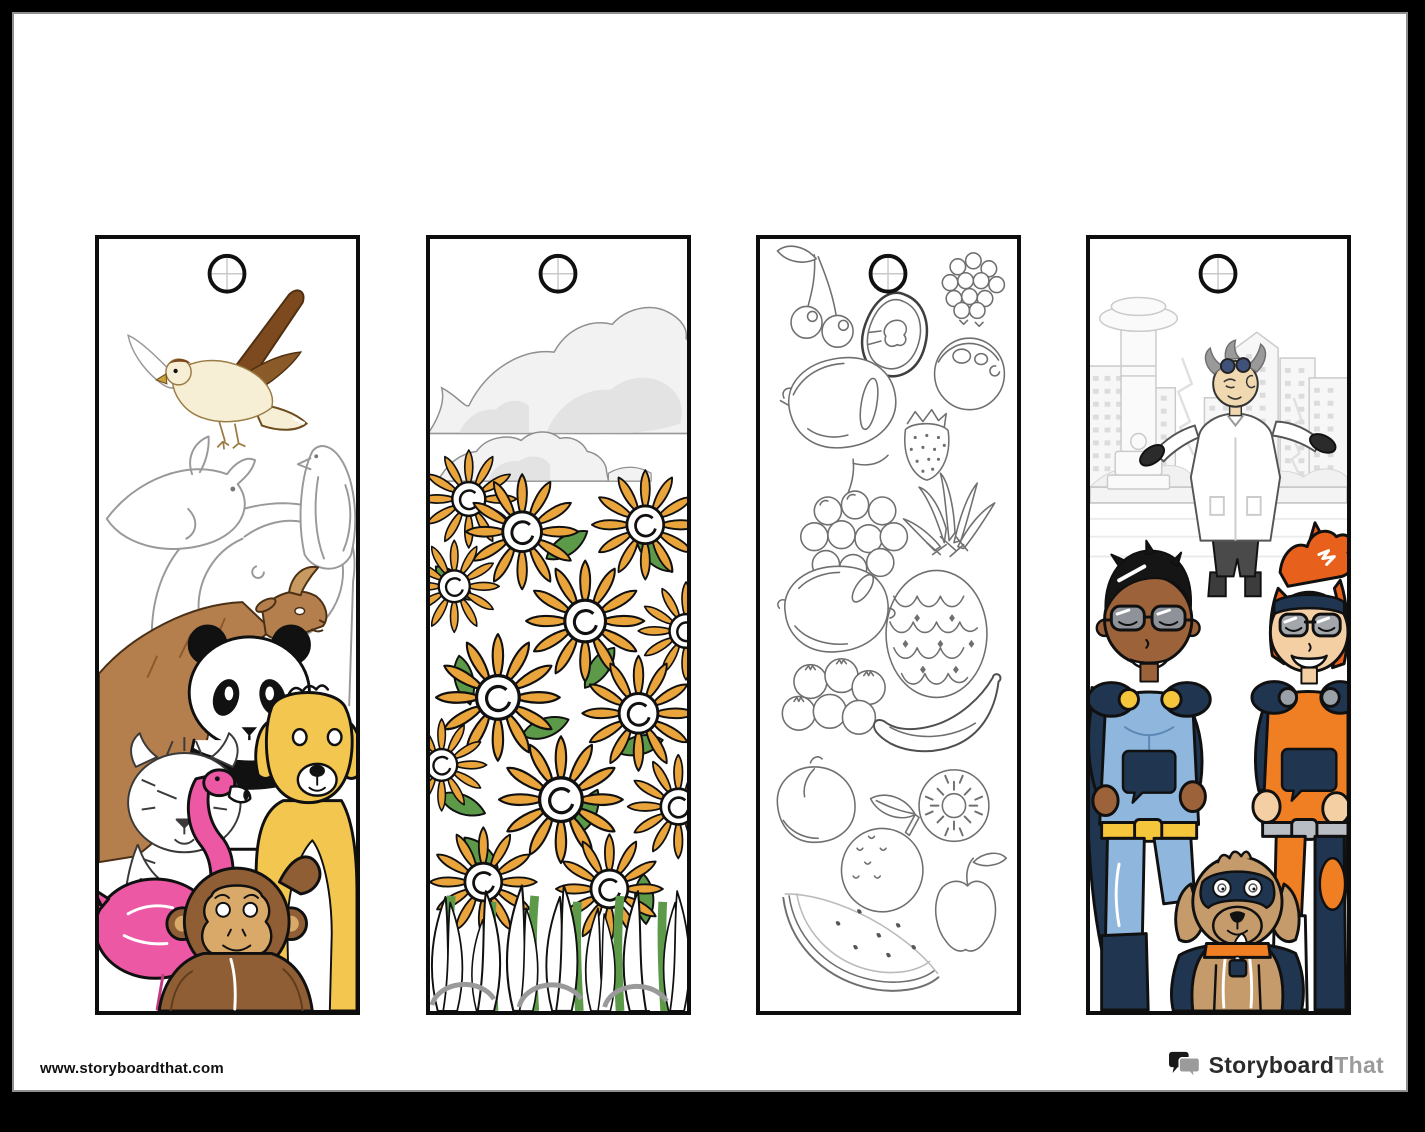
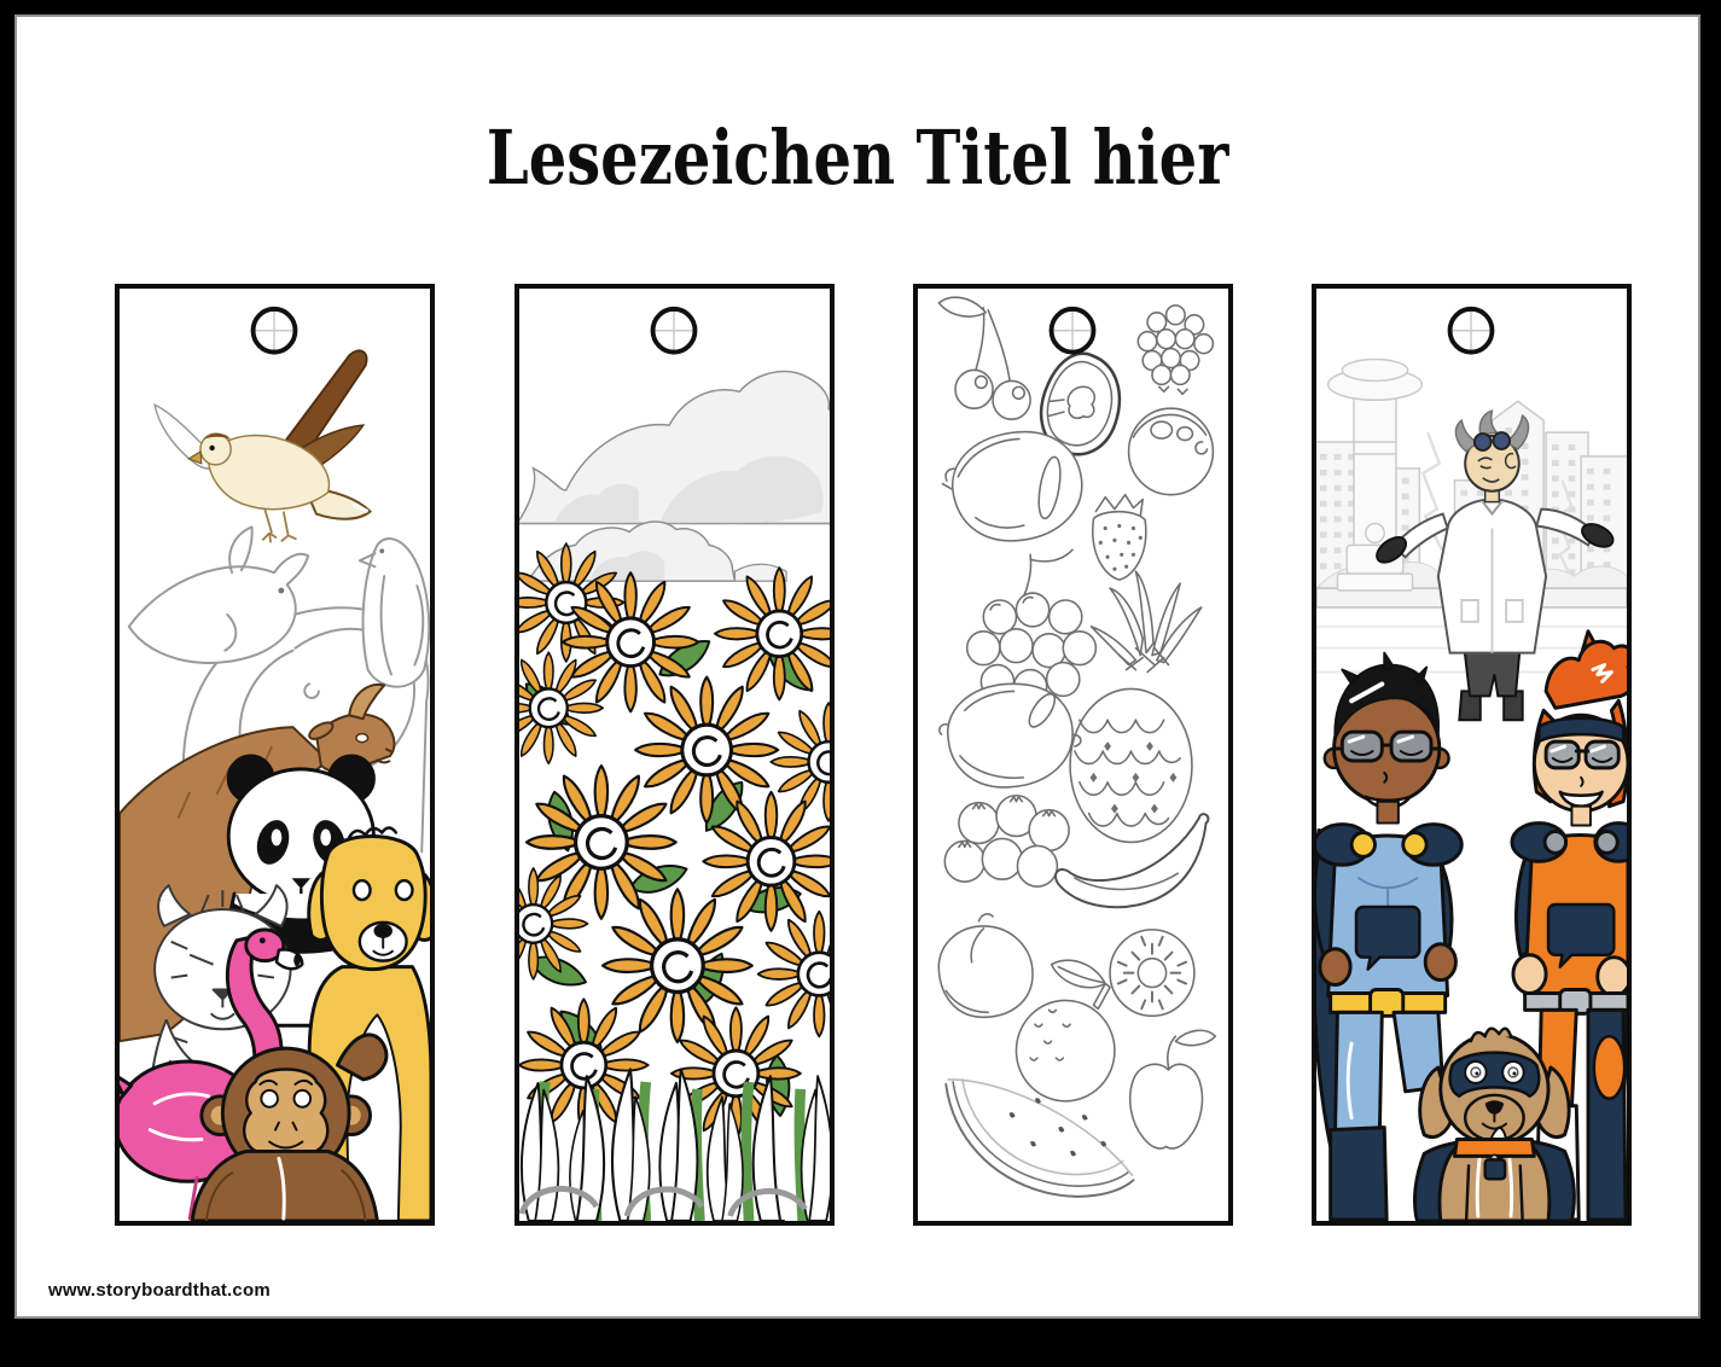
+ Lesezeichen Titel hier
  www.storyboardthat.com
- StoryboardThat
